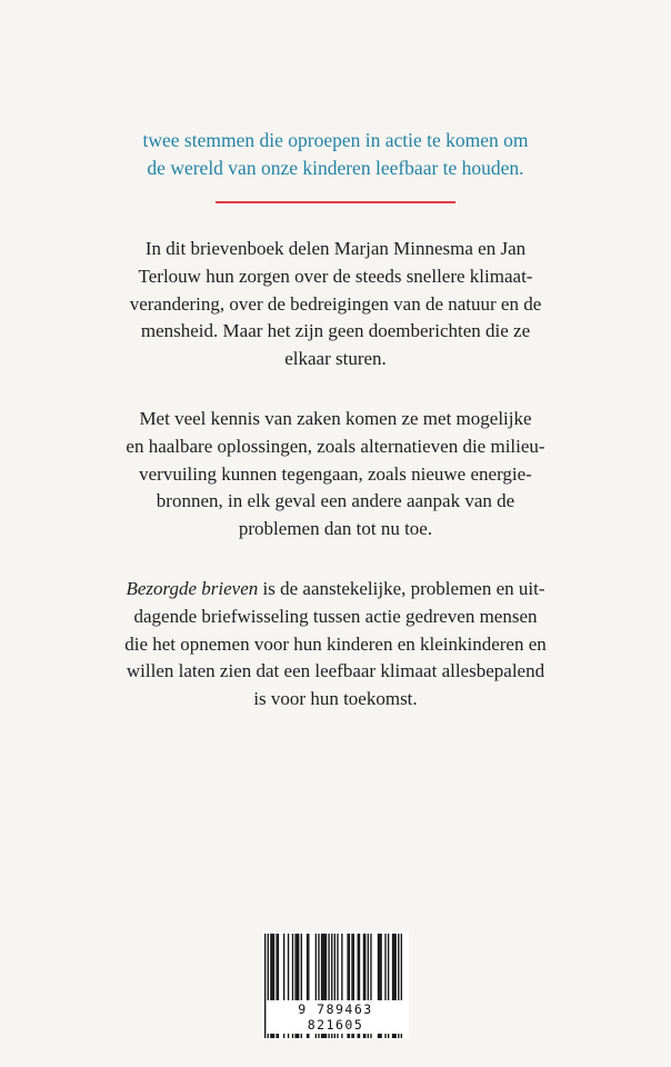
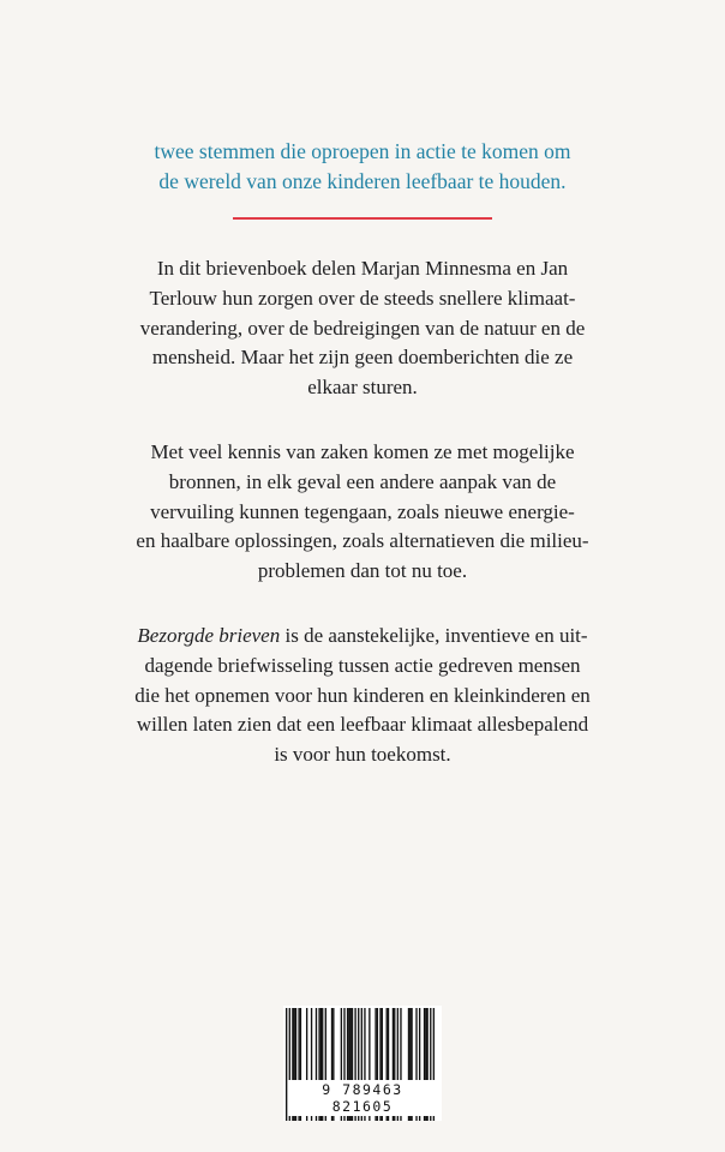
  twee stemmen die oproepen in actie te komen om
  de wereld van onze kinderen leefbaar te houden.
  In dit brievenboek delen Marjan Minnesma en Jan
  Terlouw hun zorgen over de steeds snellere klimaat-
  verandering, over de bedreigingen van de natuur en de
  mensheid. Maar het zijn geen doemberichten die ze
  elkaar sturen.
  Met veel kennis van zaken komen ze met mogelijke
- en haalbare oplossingen, zoals alternatieven die milieu-
+ bronnen, in elk geval een andere aanpak van de
  vervuiling kunnen tegengaan, zoals nieuwe energie-
- bronnen, in elk geval een andere aanpak van de
+ en haalbare oplossingen, zoals alternatieven die milieu-
  problemen dan tot nu toe.
- Bezorgde brieven is de aanstekelijke, problemen en uit-
+ Bezorgde brieven is de aanstekelijke, inventieve en uit-
  dagende briefwisseling tussen actie gedreven mensen
  die het opnemen voor hun kinderen en kleinkinderen en
  willen laten zien dat een leefbaar klimaat allesbepalend
  is voor hun toekomst.
  9 789463 821605
